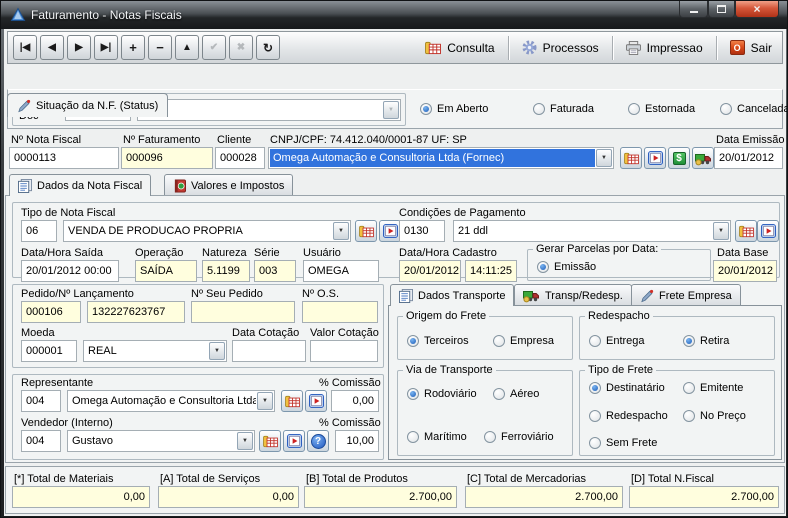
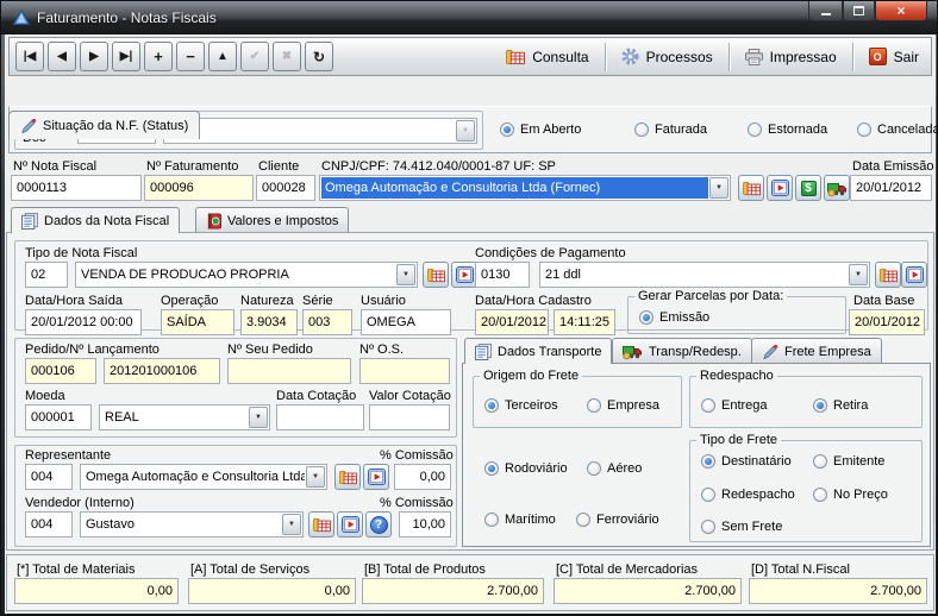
  Faturamento - Notas Fiscais
  ×
  |◀
  ◀
  ▶
  ▶|
  +
  −
  ▲
  ✔
  ✖
  ↻
  Consulta
  Processos
  Impressao
  O
  Sair
  Situação da N.F. (Status)
  Em Aberto
  Faturada
  Estornada
  Cancelada
  Nº Nota Fiscal
  0000113
  Nº Faturamento
  000096
  Cliente
  000028
  CNPJ/CPF: 74.412.040/0001-87 UF: SP
  Omega Automação e Consultoria Ltda (Fornec)
  $
  Data Emissão
  20/01/2012
  Dados da Nota Fiscal
  Valores e Impostos
  Tipo de Nota Fiscal
- 06
+ 02
  VENDA DE PRODUCAO PROPRIA
  Data/Hora Saída
  20/01/2012 00:00
  Operação
  SAÍDA
  Natureza
- 5.1199
+ 3.9034
  Série
  003
  Usuário
  OMEGA
  Condições de Pagamento
  0130
  21 ddl
  Data/Hora Cadastro
  20/01/2012
  14:11:25
  Gerar Parcelas por Data:
  Emissão
  Data Base
  20/01/2012
  Pedido/Nº Lançamento
  000106
- 132227623767
+ 201201000106
  Nº Seu Pedido
  Nº O.S.
  Moeda
  000001
  REAL
  Data Cotação
  Valor Cotação
  Representante
  % Comissão
  004
  Omega Automação e Consultoria Ltda
  0,00
  Vendedor (Interno)
  % Comissão
  004
  Gustavo
  ?
  10,00
  Dados Transporte
  Transp/Redesp.
  Frete Empresa
  Origem do Frete
  Terceiros
  Empresa
  Redespacho
  Entrega
  Retira
- Via de Transporte
  Rodoviário
  Aéreo
  Marítimo
  Ferroviário
  Tipo de Frete
  Destinatário
  Emitente
  Redespacho
  No Preço
  Sem Frete
  [*] Total de Materiais
  0,00
  [A] Total de Serviços
  0,00
  [B] Total de Produtos
  2.700,00
  [C] Total de Mercadorias
  2.700,00
  [D] Total N.Fiscal
  2.700,00
